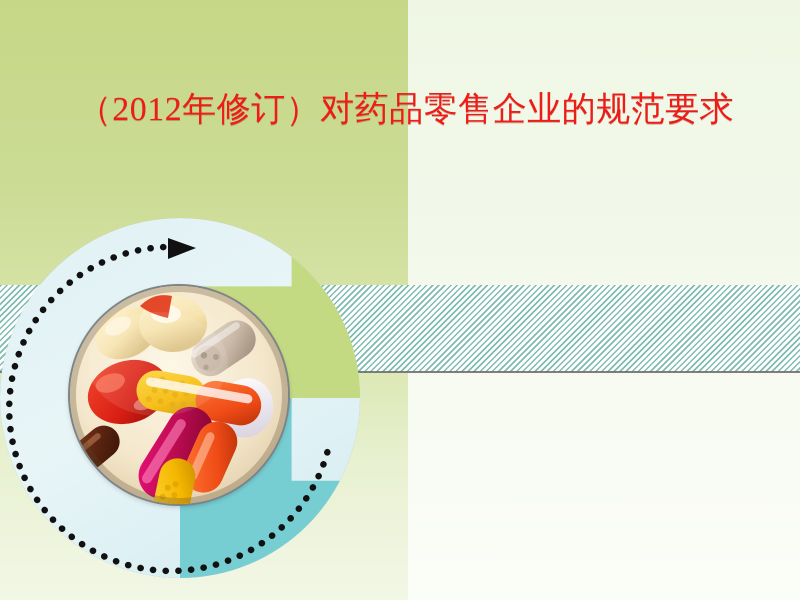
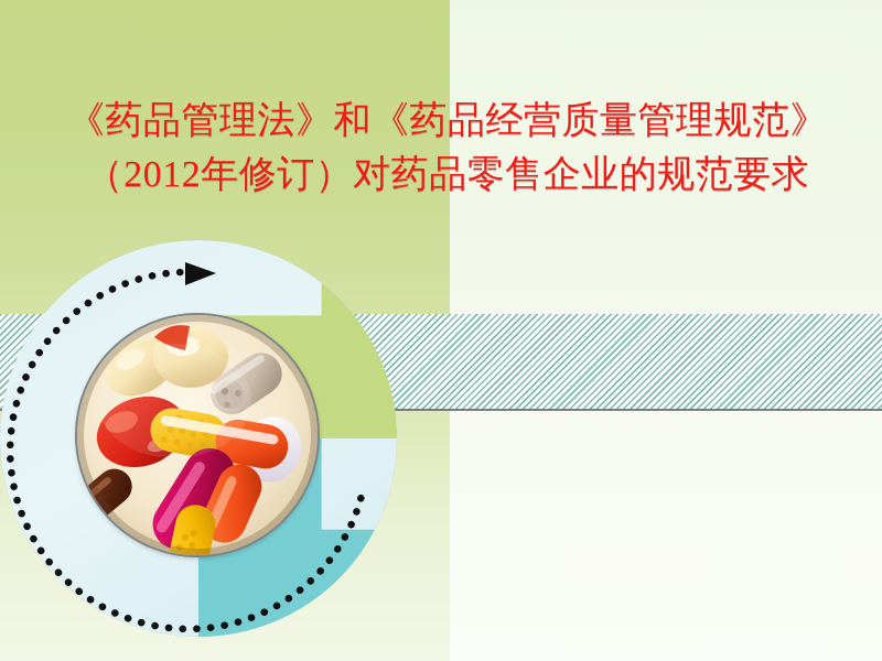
+ 《药品管理法》和《药品经营质量管理规范》
  （2012年修订）对药品零售企业的规范要求
